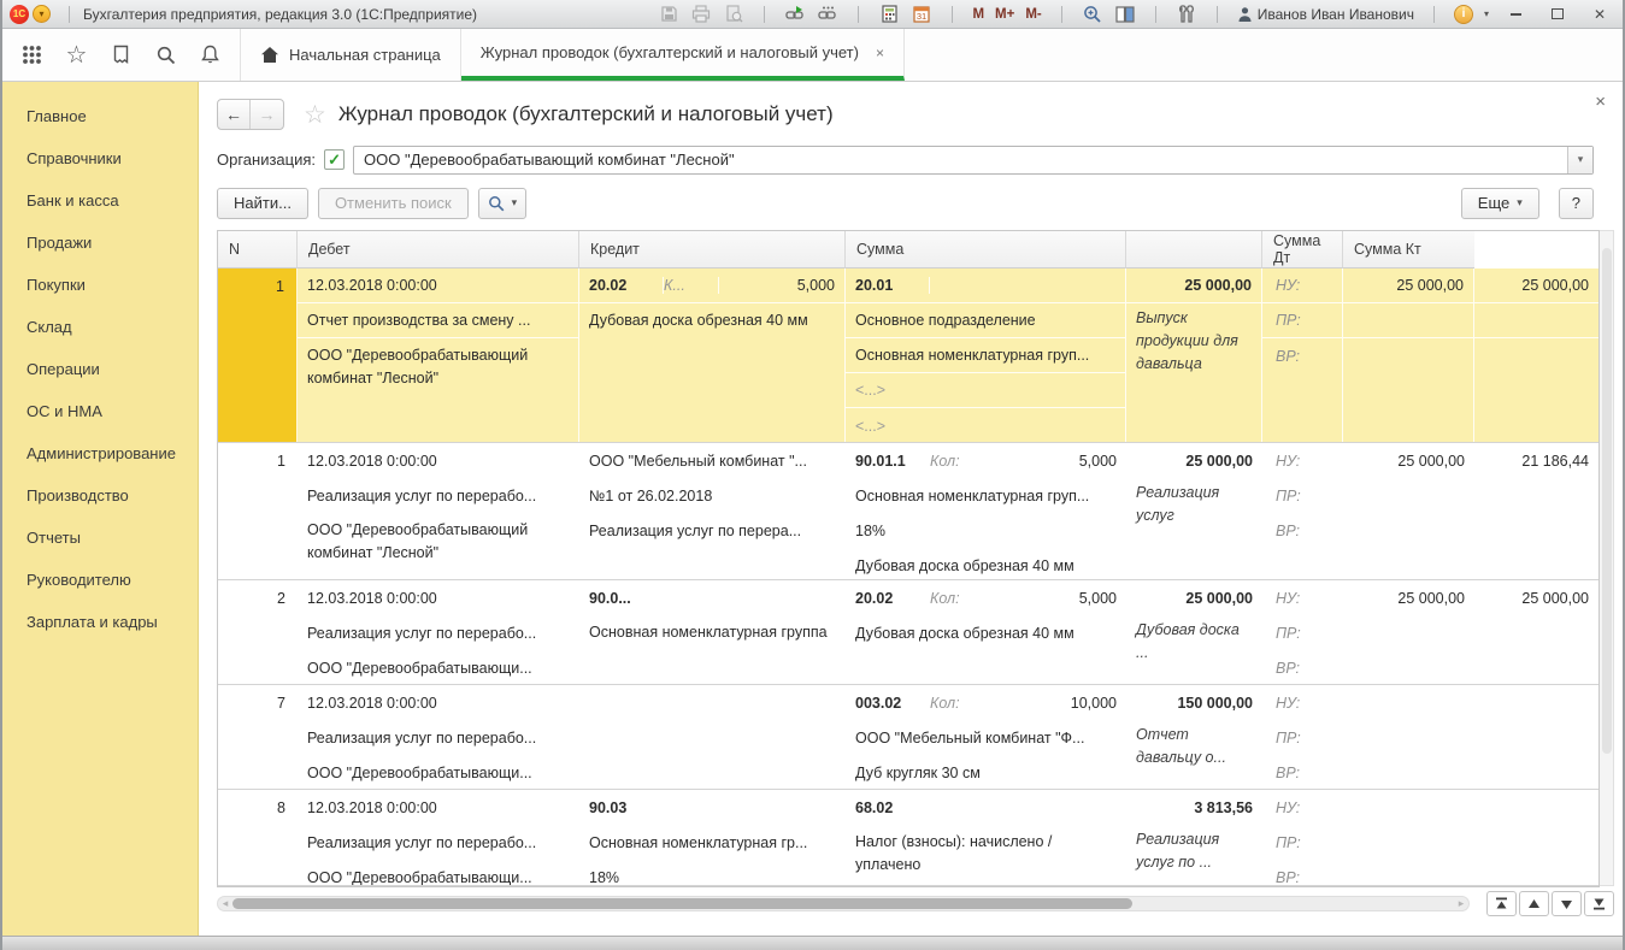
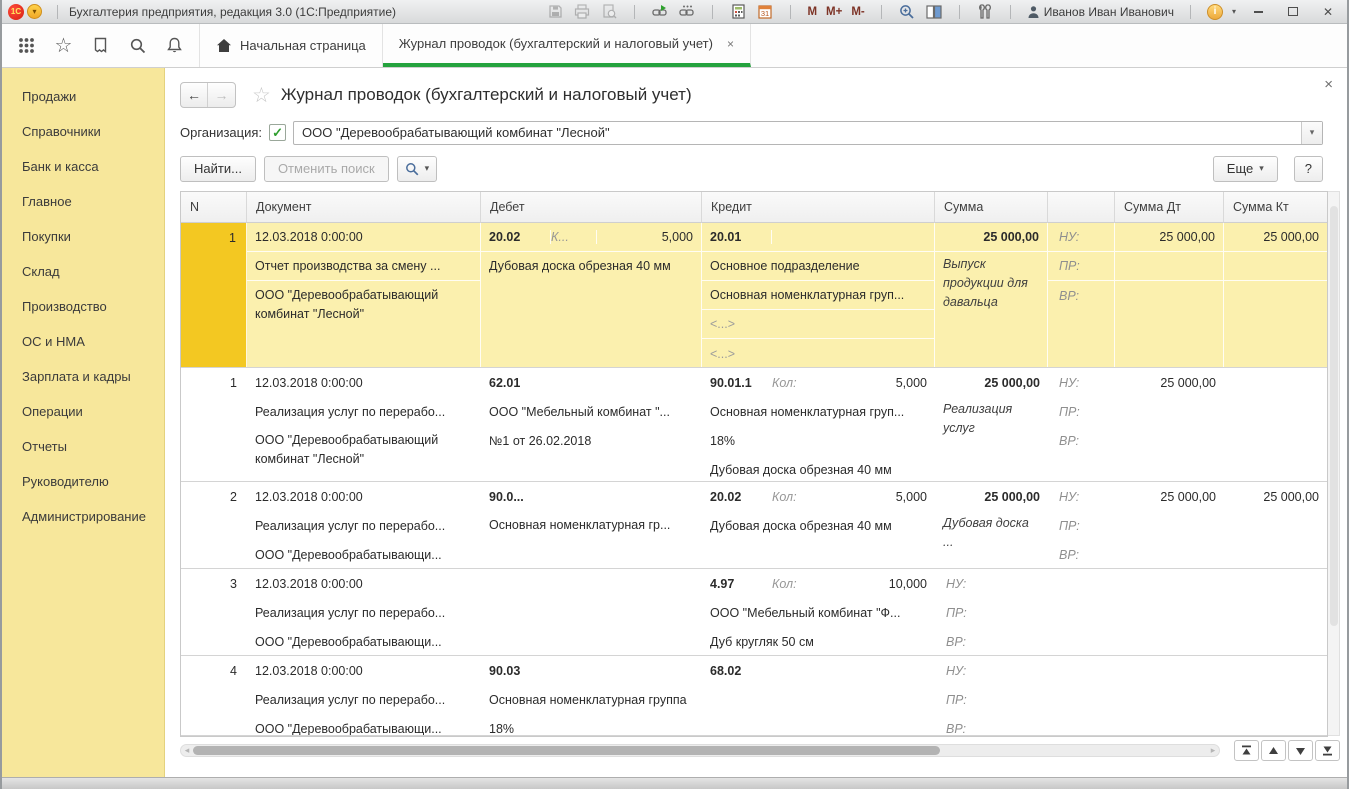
  1С
  ▾
  Бухгалтерия предприятия, редакция 3.0 (1С:Предприятие)
  31
  M
  M+
  M-
  Иванов Иван Иванович
  i
  ▾
  ✕
  ☆
  Начальная страница
  Журнал проводок (бухгалтерский и налоговый учет)
  ×
- Главное
+ Продажи
  Справочники
  Банк и касса
- Продажи
+ Главное
  Покупки
  Склад
- Операции
+ Производство
  ОС и НМА
- Администрирование
+ Зарплата и кадры
- Производство
+ Операции
  Отчеты
  Руководителю
- Зарплата и кадры
+ Администрирование
  ×
  ←
  →
  ☆
  Журнал проводок (бухгалтерский и налоговый учет)
  Организация:
  ✓
  ООО "Деревообрабатывающий комбинат "Лесной"
  ▾
  Найти...
  Отменить поиск
  ▾
  Еще
  ▾
  ?
  N
+ Документ
  Дебет
  Кредит
  Сумма
  Сумма Дт
  Сумма Кт
  1
  12.03.2018 0:00:00
  Отчет производства за смену ...
  ООО "Деревообрабатывающий комбинат "Лесной"
  20.02
  К...
  5,000
  Дубовая доска обрезная 40 мм
  20.01
  Основное подразделение
  Основная номенклатурная груп...
  <...>
  <...>
  25 000,00
  Выпуск продукции для давальца
  НУ:
  ПР:
  ВР:
  25 000,00
  25 000,00
  1
  12.03.2018 0:00:00
  Реализация услуг по перерабо...
  ООО "Деревообрабатывающий комбинат "Лесной"
+ 62.01
  ООО "Мебельный комбинат "...
  №1 от 26.02.2018
- Реализация услуг по перера...
  90.01.1
  Кол:
  5,000
  Основная номенклатурная груп...
  18%
  Дубовая доска обрезная 40 мм
  25 000,00
  Реализация услуг
  НУ:
  ПР:
  ВР:
  25 000,00
- 21 186,44
  2
  12.03.2018 0:00:00
  Реализация услуг по перерабо...
  ООО "Деревообрабатывающи...
  90.0...
- Основная номенклатурная группа
+ Основная номенклатурная гр...
  20.02
  Кол:
  5,000
  Дубовая доска обрезная 40 мм
  25 000,00
  Дубовая доска ...
  НУ:
  ПР:
  ВР:
  25 000,00
  25 000,00
- 7
+ 3
  12.03.2018 0:00:00
  Реализация услуг по перерабо...
  ООО "Деревообрабатывающи...
- 003.02
+ 4.97
  Кол:
  10,000
  ООО "Мебельный комбинат "Ф...
- Дуб кругляк 30 см
+ Дуб кругляк 50 см
- 150 000,00
- Отчет давальцу о...
  НУ:
  ПР:
  ВР:
- 8
+ 4
  12.03.2018 0:00:00
  Реализация услуг по перерабо...
  ООО "Деревообрабатывающи...
  90.03
- Основная номенклатурная гр...
+ Основная номенклатурная группа
  18%
  68.02
- Налог (взносы): начислено / уплачено
- 3 813,56
- Реализация услуг по ...
  НУ:
  ПР:
  ВР:
  ◂
  ▸
